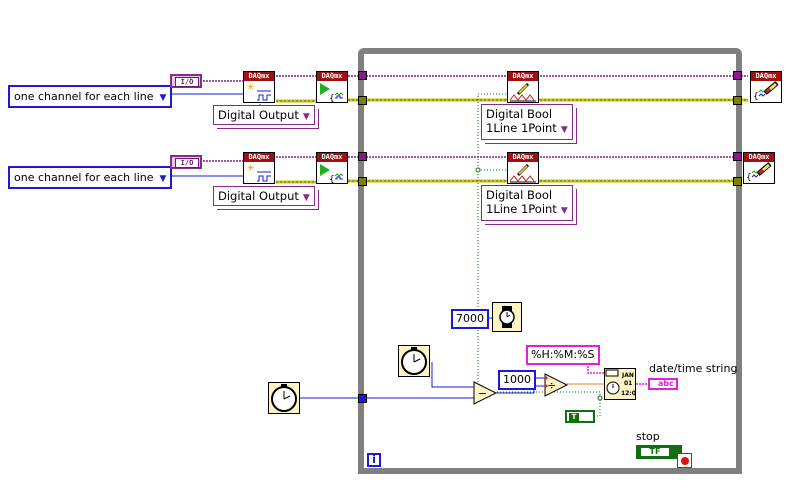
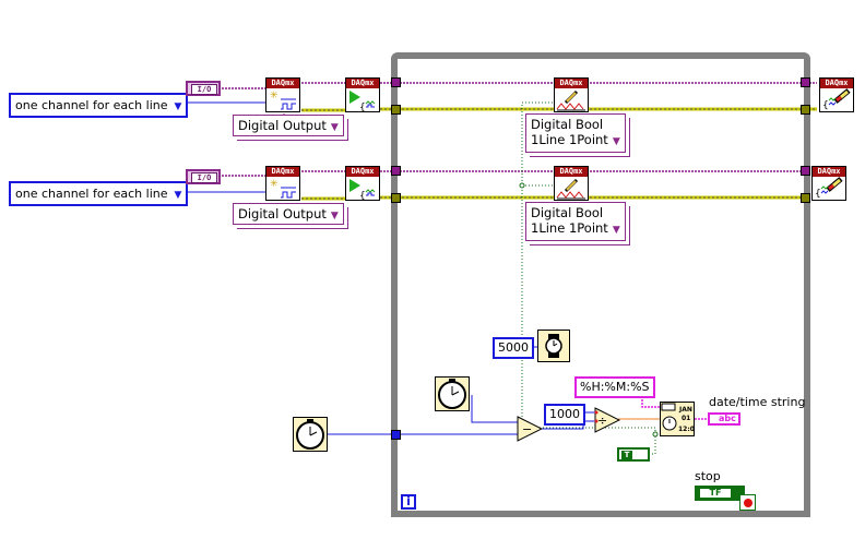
  one channel for each line ▼
  I/O
  DAQmx
  ✳
  DAQmx
  {
  Digital Output ▼
  DAQmx
  Digital Bool
  1Line 1Point ▼
  DAQmx
  {
  one channel for each line ▼
  I/O
  DAQmx
  ✳
  DAQmx
  {
  Digital Output ▼
  DAQmx
  Digital Bool
  1Line 1Point ▼
  DAQmx
  {
- 7000
+ 5000
  −
  1000
  ÷
  %H:%M:%S
  date/time string
  abc
  T
  stop
  TF
  i
